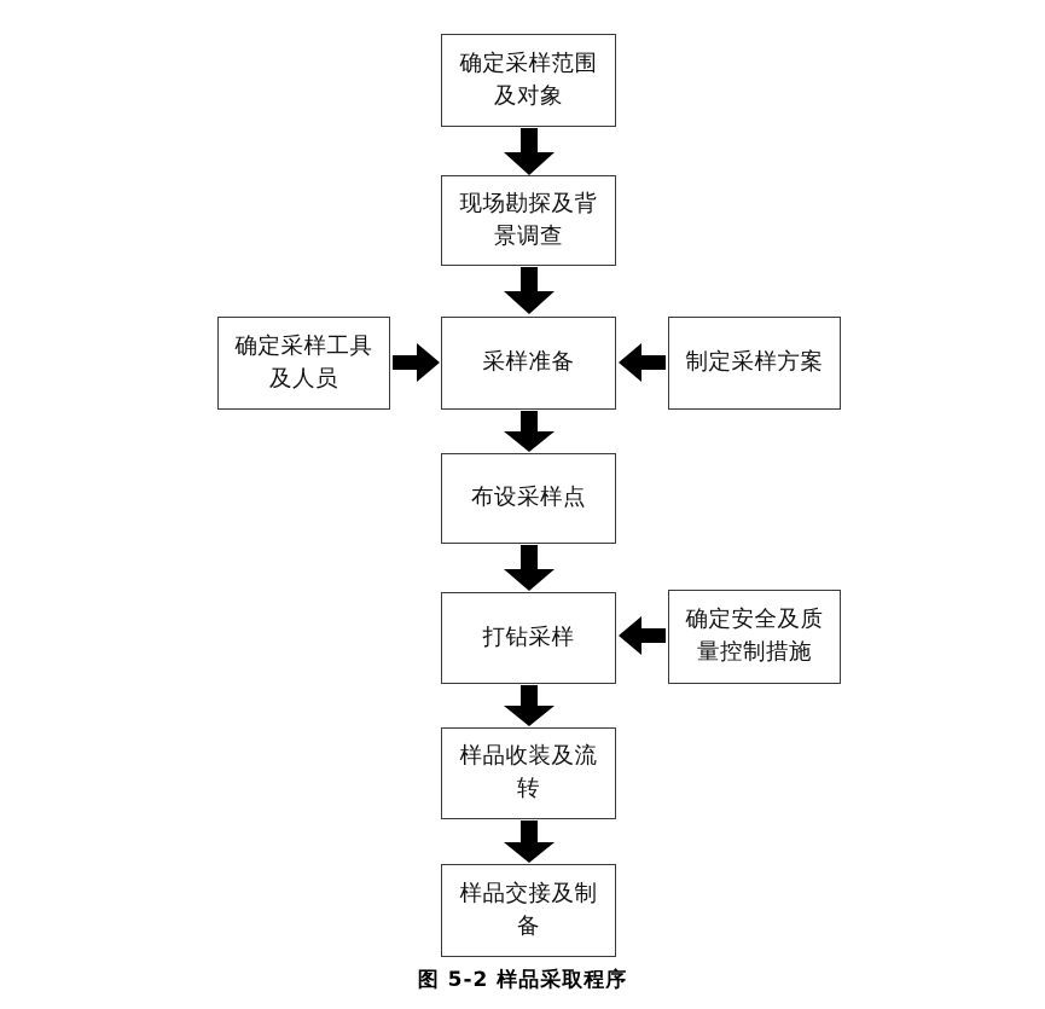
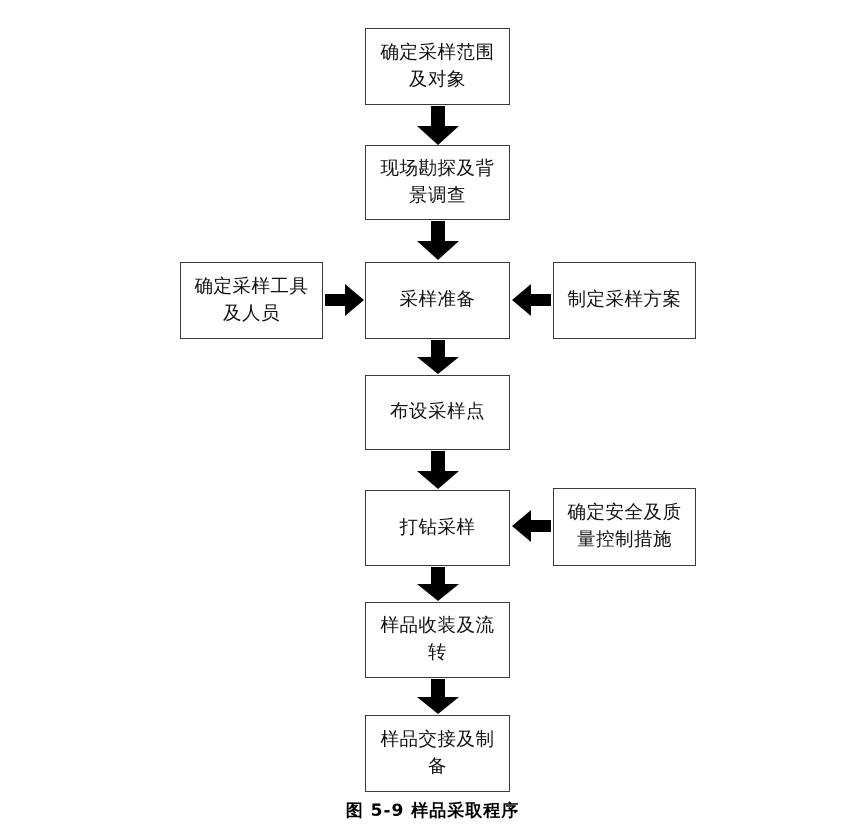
  确定采样范围
  及对象
  现场勘探及背
  景调查
  采样准备
  布设采样点
  打钻采样
  样品收装及流
  转
  样品交接及制
  备
  确定采样工具
  及人员
  制定采样方案
  确定安全及质
  量控制措施
- 图 5-2 样品采取程序
+ 图 5-9 样品采取程序
